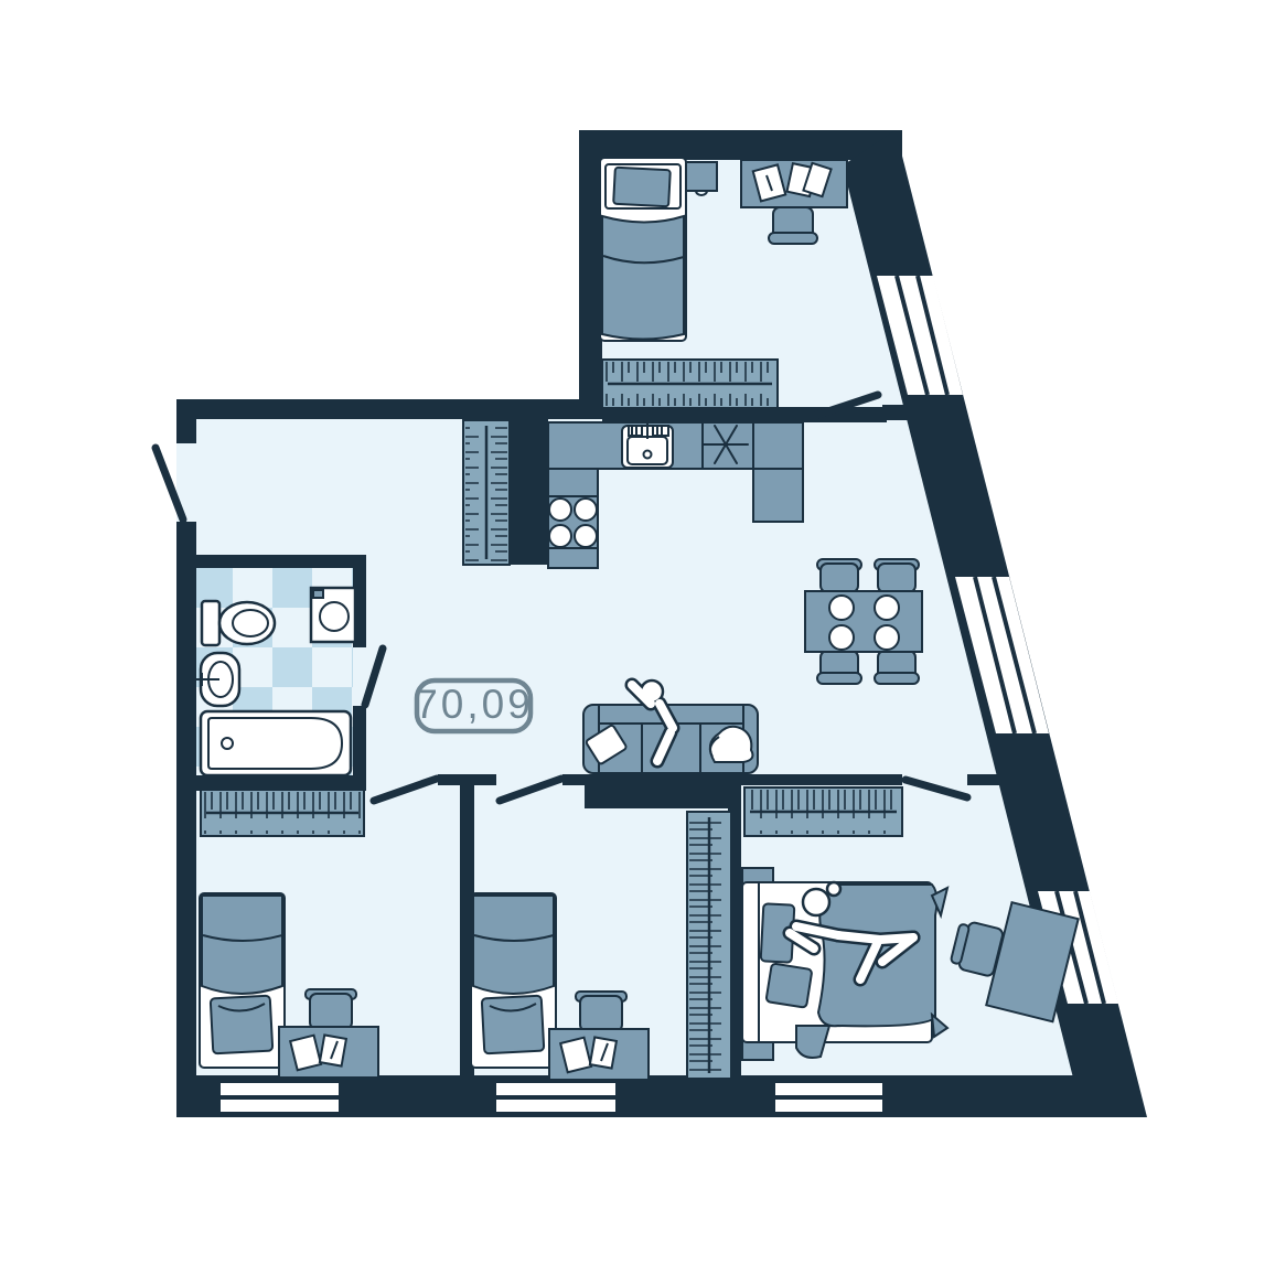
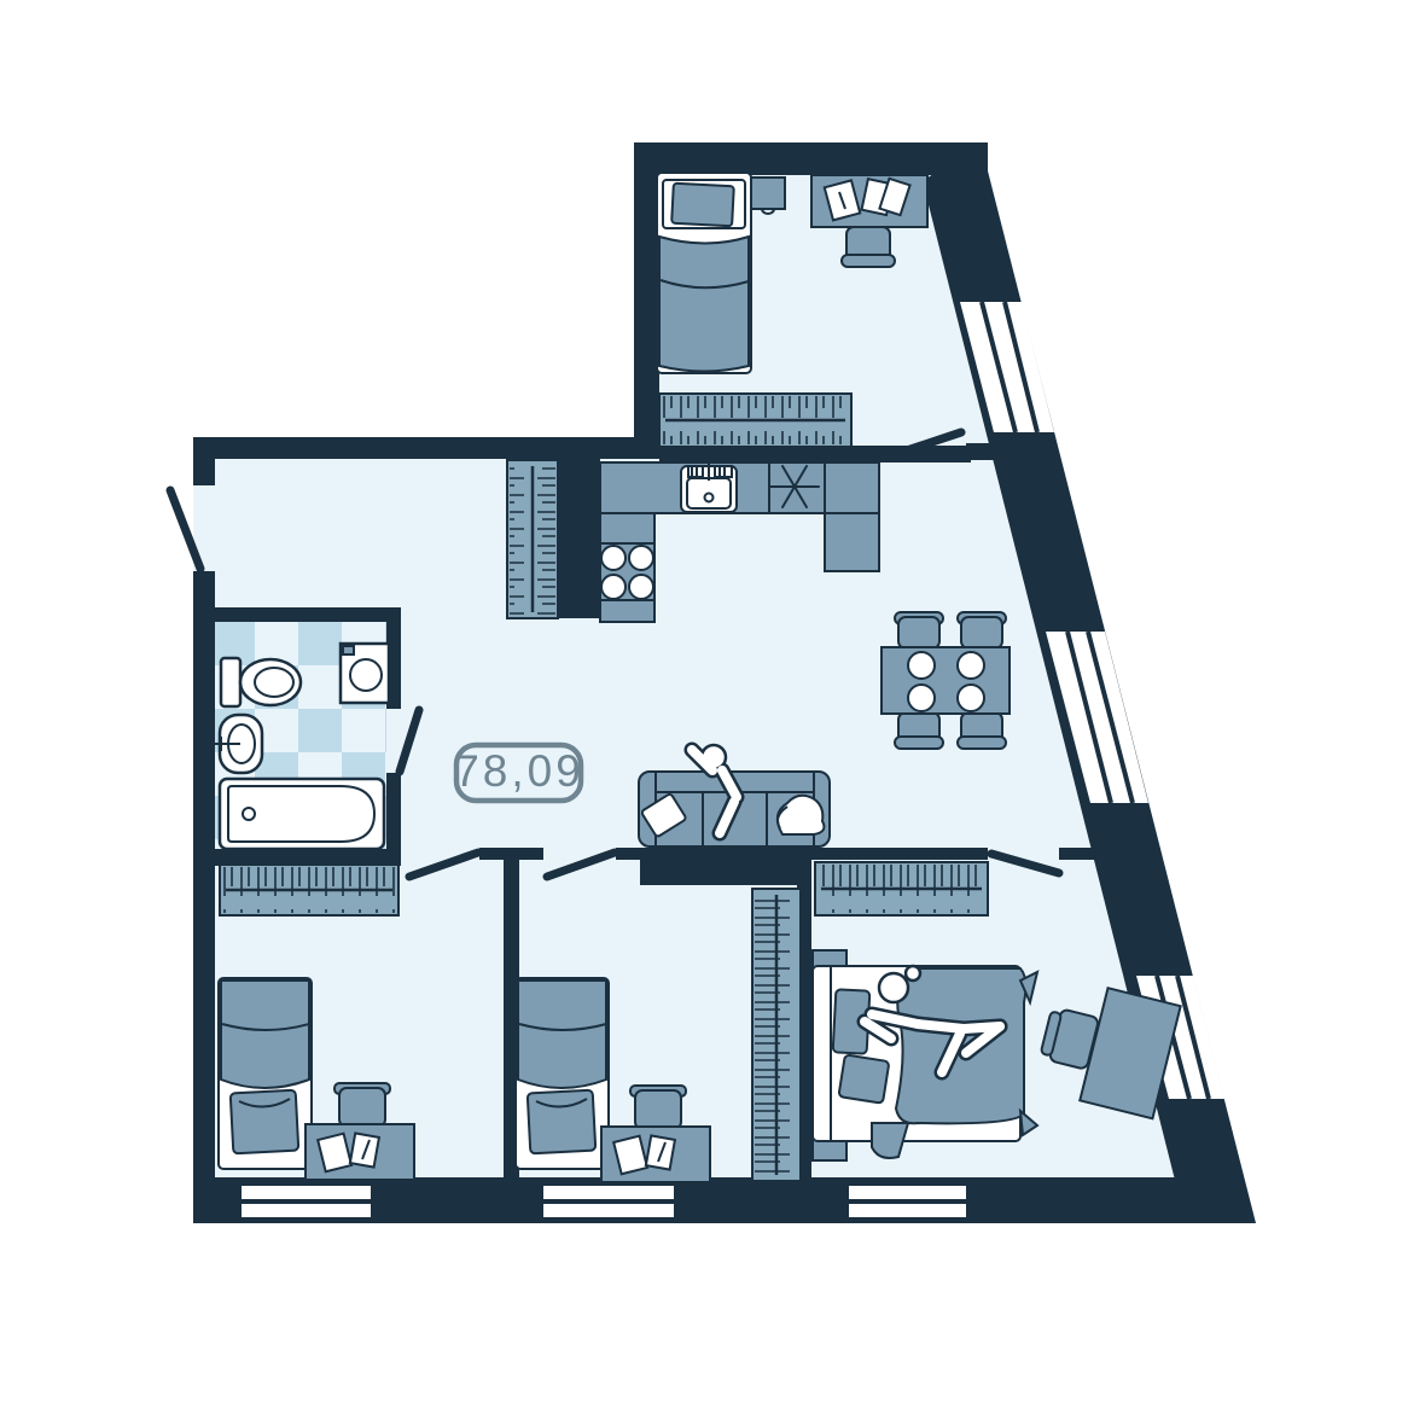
- 70,09
+ 78,09
